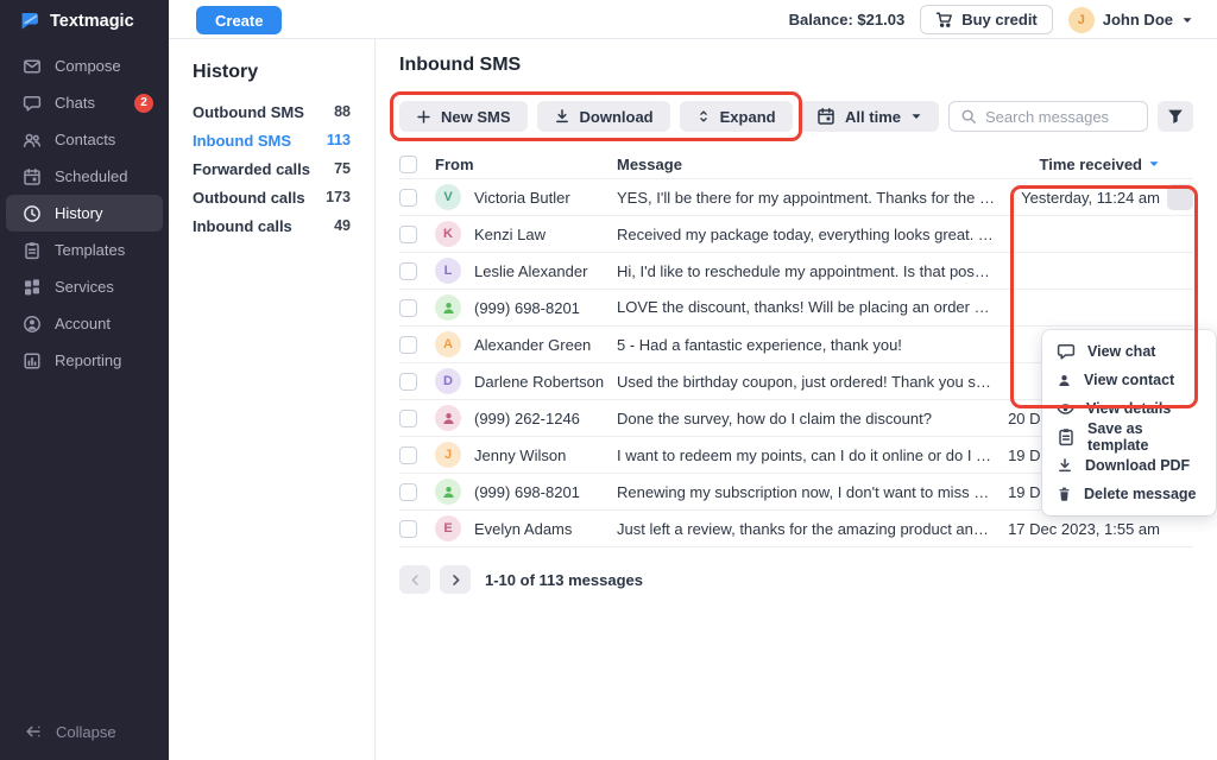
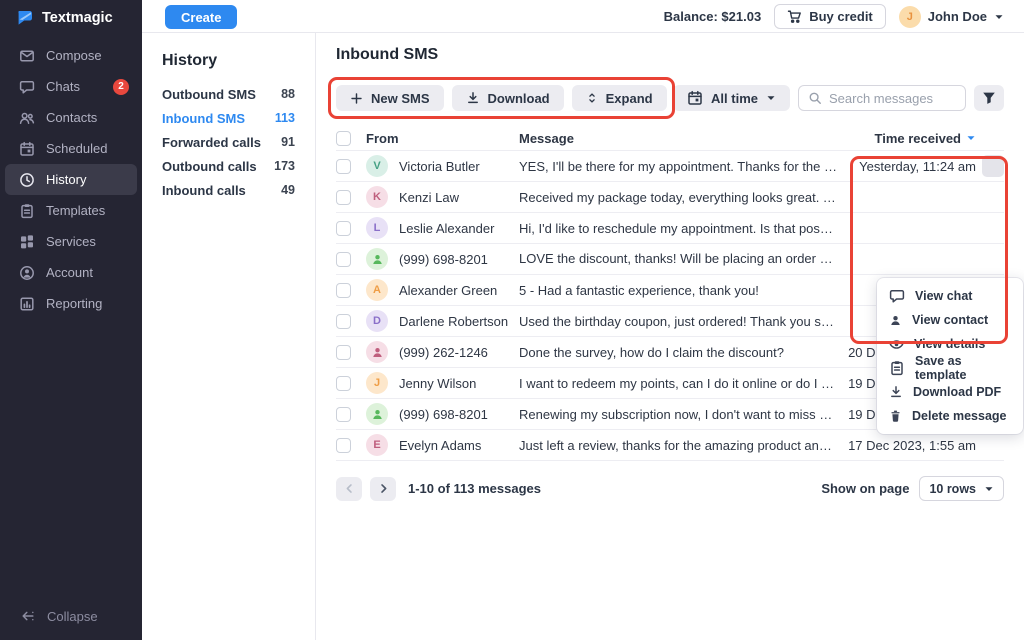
  Textmagic
  Compose
  Chats
  2
  Contacts
  Scheduled
  History
  Templates
  Services
  Account
  Reporting
  Collapse
  Create
  Balance: $21.03
  Buy credit
  J
  John Doe
  History
  Outbound SMS
  88
  Inbound SMS
  113
  Forwarded calls
- 75
+ 91
  Outbound calls
  173
  Inbound calls
  49
  Inbound SMS
  New SMS
  Download
  Expand
  All time
  Search messages
  From
  Message
  Time received
  V
  Victoria Butler
  YES, I'll be there for my appointment. Thanks for the remi
  Yesterday, 11:24 am
  K
  Kenzi Law
  Received my package today, everything looks great. Tha
  L
  Leslie Alexander
  Hi, I'd like to reschedule my appointment. Is that possible
  (999) 698-8201
  LOVE the discount, thanks! Will be placing an order soon
  A
  Alexander Green
  5 - Had a fantastic experience, thank you!
  D
  Darlene Robertson
  Used the birthday coupon, just ordered! Thank you so mu
  (999) 262-1246
  Done the survey, how do I claim the discount?
  J
  Jenny Wilson
  I want to redeem my points, can I do it online or do I need
  (999) 698-8201
  Renewing my subscription now, I don't want to miss out o
  E
  Evelyn Adams
  Just left a review, thanks for the amazing product and ser
  17 Dec 2023, 1:55 am
  View chat
  View contact
  View details
  Save as template
  Download PDF
  Delete message
  1-10 of 113 messages
+ Show on page
+ 10 rows
